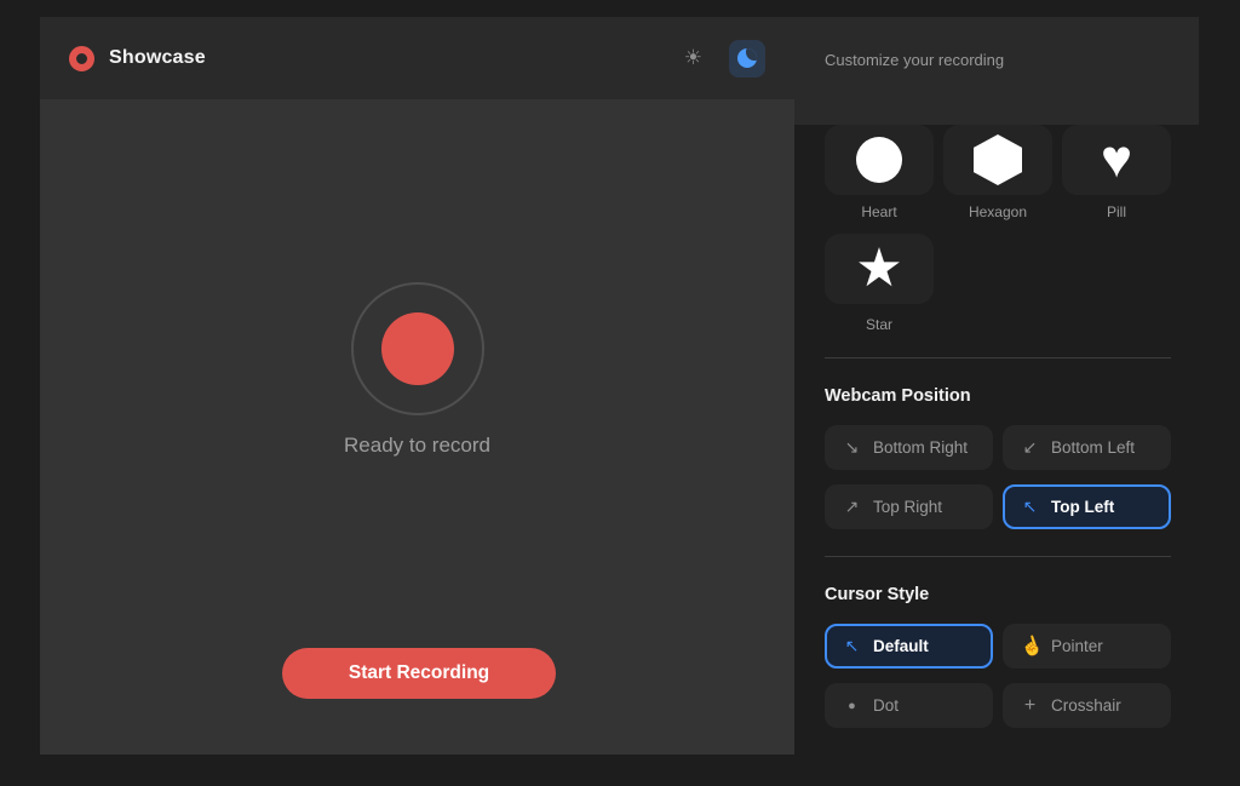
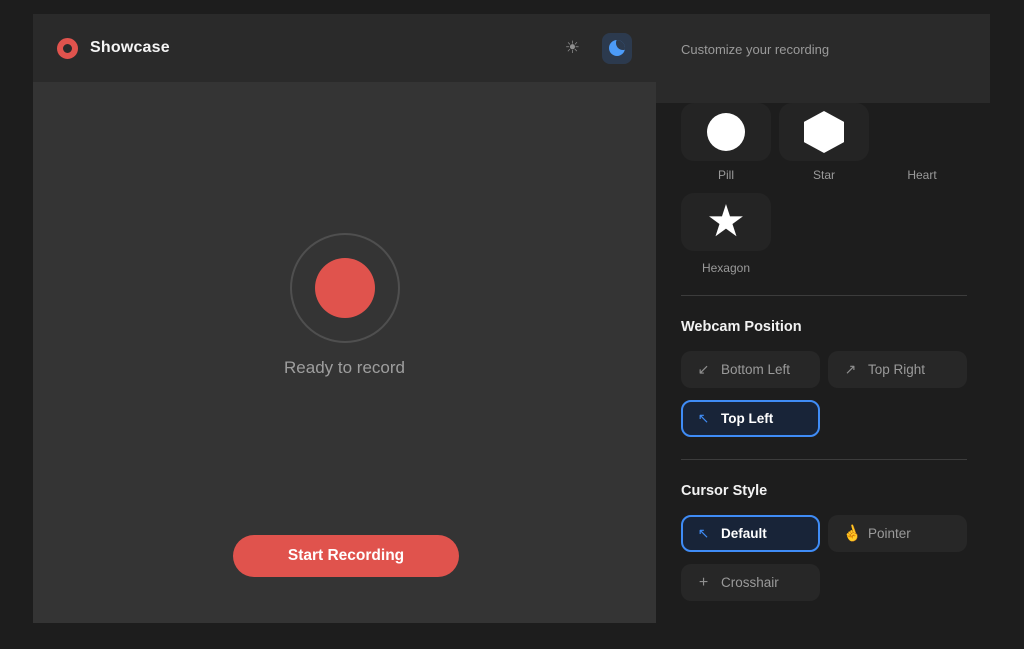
  Showcase
  ☀
  Ready to record
  Start Recording
  Customize your recording
- ♥
- Heart
+ Pill
- Hexagon
+ Star
- Pill
+ Heart
  ★
- Star
+ Hexagon
  Webcam Position
- ↘
- Bottom Right
  ↙
  Bottom Left
  ↗
  Top Right
  ↖
  Top Left
  Cursor Style
  ↖
  Default
  Pointer
- ●
- Dot
  +
  Crosshair
